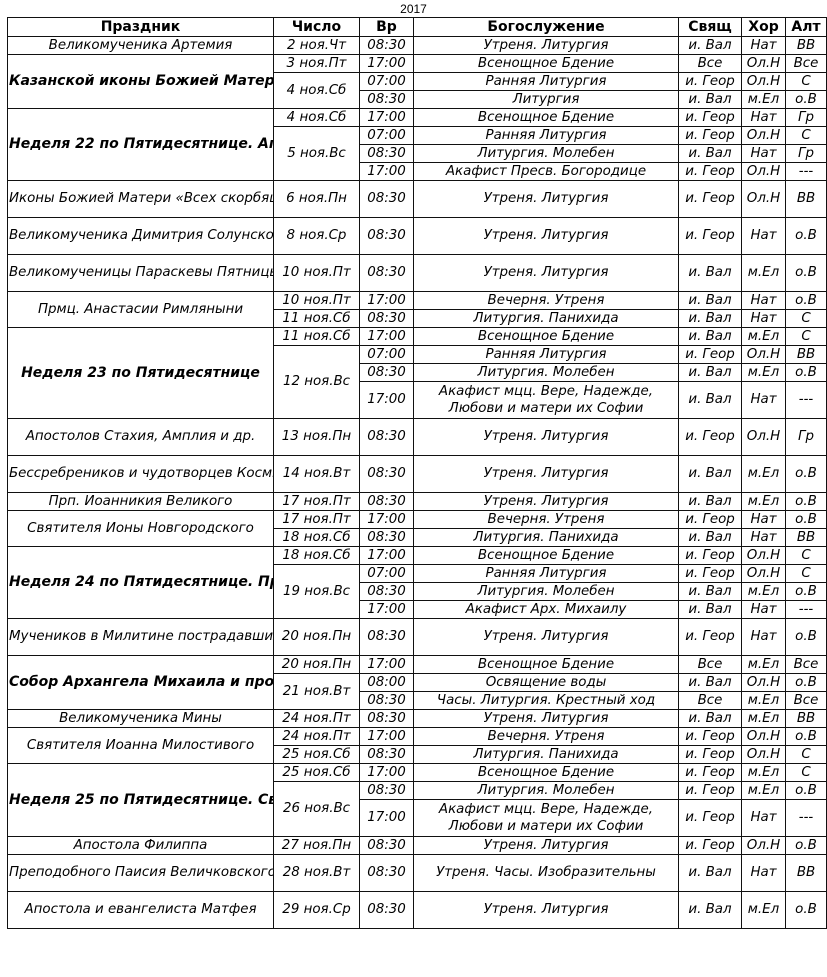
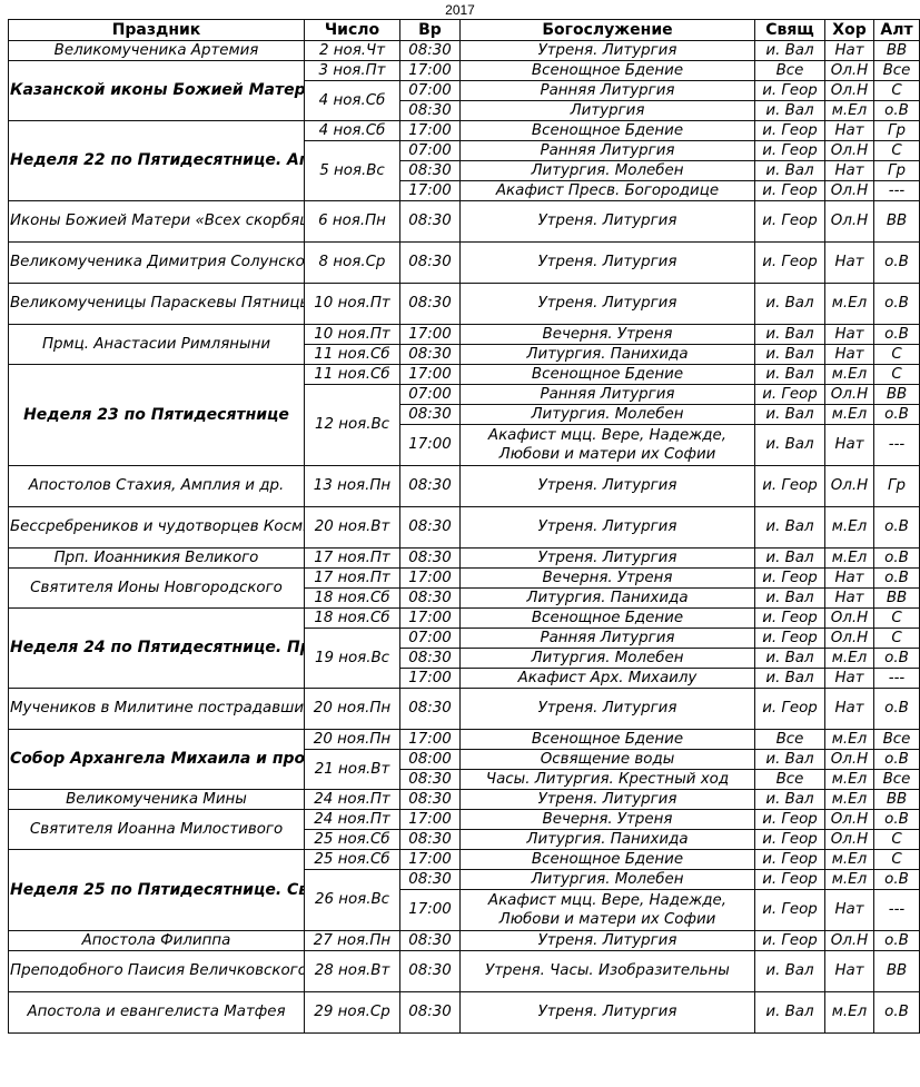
  2017
  Праздник	Число	Вр	Богослужение	Свящ	Хор	Алт
  Великомученика Артемия	2 ноя.Чт	08:30	Утреня. Литургия	и. Вал	Нат	ВВ
  Казанской иконы Божией Матер	3 ноя.Пт	17:00	Всенощное Бдение	Все	Ол.Н	Все
  4 ноя.Сб	07:00	Ранняя Литургия	и. Геор	Ол.Н	С
  08:30	Литургия	и. Вал	м.Ел	о.В
  Неделя 22 по Пятидесятнице. А	4 ноя.Сб	17:00	Всенощное Бдение	и. Геор	Нат	Гр
  5 ноя.Вс	07:00	Ранняя Литургия	и. Геор	Ол.Н	С
  08:30	Литургия. Молебен	и. Вал	Нат	Гр
  17:00	Акафист Пресв. Богородице	и. Геор	Ол.Н	---
  Иконы Божией Матери «Всех скорбя	6 ноя.Пн	08:30	Утреня. Литургия	и. Геор	Ол.Н	ВВ
  Великомученика Димитрия Солунско	8 ноя.Ср	08:30	Утреня. Литургия	и. Геор	Нат	о.В
  Великомученицы Параскевы Пятниц	10 ноя.Пт	08:30	Утреня. Литургия	и. Вал	м.Ел	о.В
  Прмц. Анастасии Римляныни	10 ноя.Пт	17:00	Вечерня. Утреня	и. Вал	Нат	о.В
  11 ноя.Сб	08:30	Литургия. Панихида	и. Вал	Нат	С
  Неделя 23 по Пятидесятнице	11 ноя.Сб	17:00	Всенощное Бдение	и. Вал	м.Ел	С
  12 ноя.Вс	07:00	Ранняя Литургия	и. Геор	Ол.Н	ВВ
  08:30	Литургия. Молебен	и. Вал	м.Ел	о.В
  17:00	Акафист мцц. Вере, Надежде, Любови и матери их Софии	и. Вал	Нат	---
  Апостолов Стахия, Амплия и др.	13 ноя.Пн	08:30	Утреня. Литургия	и. Геор	Ол.Н	Гр
- Бессребреников и чудотворцев Косм	14 ноя.Вт	08:30	Утреня. Литургия	и. Вал	м.Ел	о.В
+ Бессребреников и чудотворцев Косм	20 ноя.Вт	08:30	Утреня. Литургия	и. Вал	м.Ел	о.В
  Прп. Иоанникия Великого	17 ноя.Пт	08:30	Утреня. Литургия	и. Вал	м.Ел	о.В
  Святителя Ионы Новгородского	17 ноя.Пт	17:00	Вечерня. Утреня	и. Геор	Нат	о.В
  18 ноя.Сб	08:30	Литургия. Панихида	и. Вал	Нат	ВВ
  Неделя 24 по Пятидесятнице. П	18 ноя.Сб	17:00	Всенощное Бдение	и. Геор	Ол.Н	С
  19 ноя.Вс	07:00	Ранняя Литургия	и. Геор	Ол.Н	С
  08:30	Литургия. Молебен	и. Вал	м.Ел	о.В
  17:00	Акафист Арх. Михаилу	и. Вал	Нат	---
  Мучеников в Милитине пострадавши	20 ноя.Пн	08:30	Утреня. Литургия	и. Геор	Нат	о.В
  Собор Архангела Михаила и про	20 ноя.Пн	17:00	Всенощное Бдение	Все	м.Ел	Все
  21 ноя.Вт	08:00	Освящение воды	и. Вал	Ол.Н	о.В
  08:30	Часы. Литургия. Крестный ход	Все	м.Ел	Все
  Великомученика Мины	24 ноя.Пт	08:30	Утреня. Литургия	и. Вал	м.Ел	ВВ
  Святителя Иоанна Милостивого	24 ноя.Пт	17:00	Вечерня. Утреня	и. Геор	Ол.Н	о.В
  25 ноя.Сб	08:30	Литургия. Панихида	и. Геор	Ол.Н	С
  Неделя 25 по Пятидесятнице. Св	25 ноя.Сб	17:00	Всенощное Бдение	и. Геор	м.Ел	С
  26 ноя.Вс	08:30	Литургия. Молебен	и. Геор	м.Ел	о.В
  17:00	Акафист мцц. Вере, Надежде, Любови и матери их Софии	и. Геор	Нат	---
  Апостола Филиппа	27 ноя.Пн	08:30	Утреня. Литургия	и. Геор	Ол.Н	о.В
  Преподобного Паисия Величковского	28 ноя.Вт	08:30	Утреня. Часы. Изобразительны	и. Вал	Нат	ВВ
  Апостола и евангелиста Матфея	29 ноя.Ср	08:30	Утреня. Литургия	и. Вал	м.Ел	о.В
